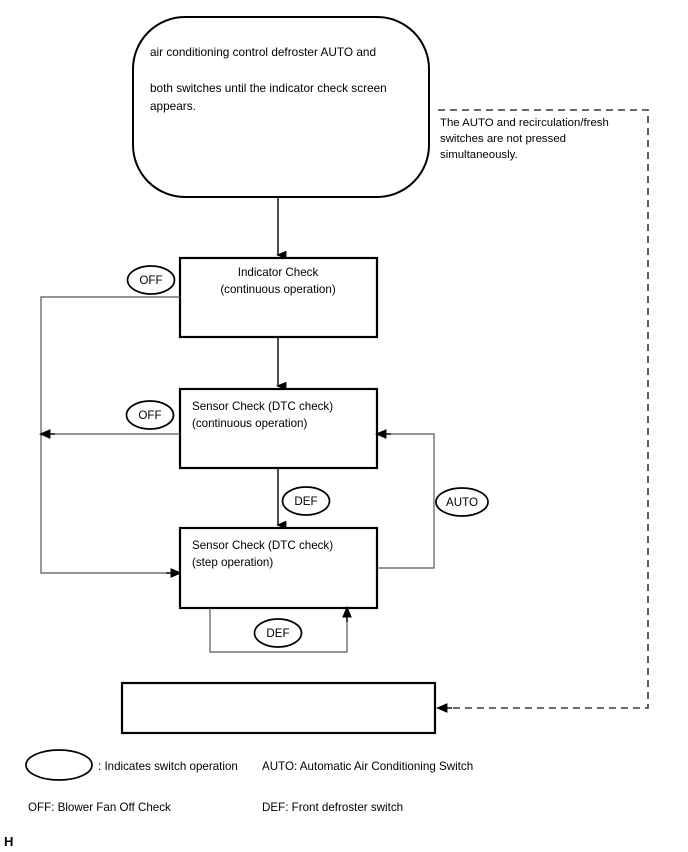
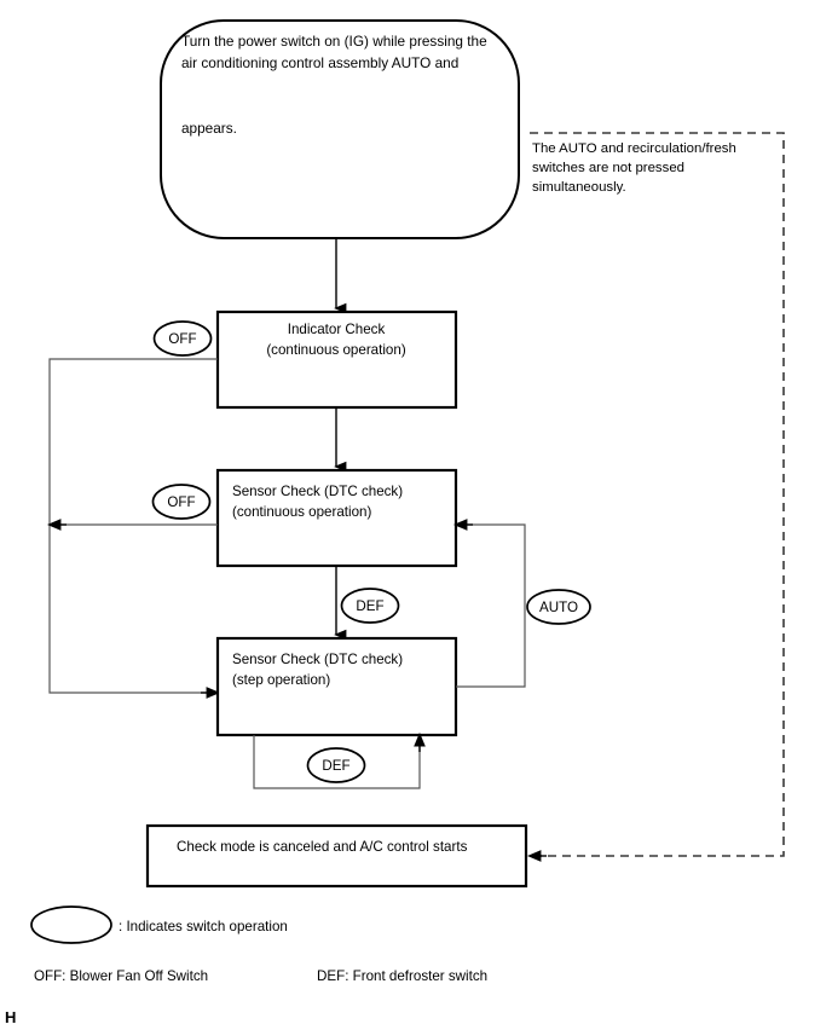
+ Turn the power switch on (IG) while pressing the
- air conditioning control defroster AUTO and
+ air conditioning control assembly AUTO and
- both switches until the indicator check screen
  appears.
  The AUTO and recirculation/fresh
  switches are not pressed
  simultaneously.
  Indicator Check
  (continuous operation)
  OFF
  Sensor Check (DTC check)
  (continuous operation)
  OFF
  DEF
  Sensor Check (DTC check)
  (step operation)
  AUTO
  DEF
+ Check mode is canceled and A/C control starts
  : Indicates switch operation
- AUTO: Automatic Air Conditioning Switch
- OFF: Blower Fan Off Check
+ OFF: Blower Fan Off Switch
  DEF: Front defroster switch
  H
